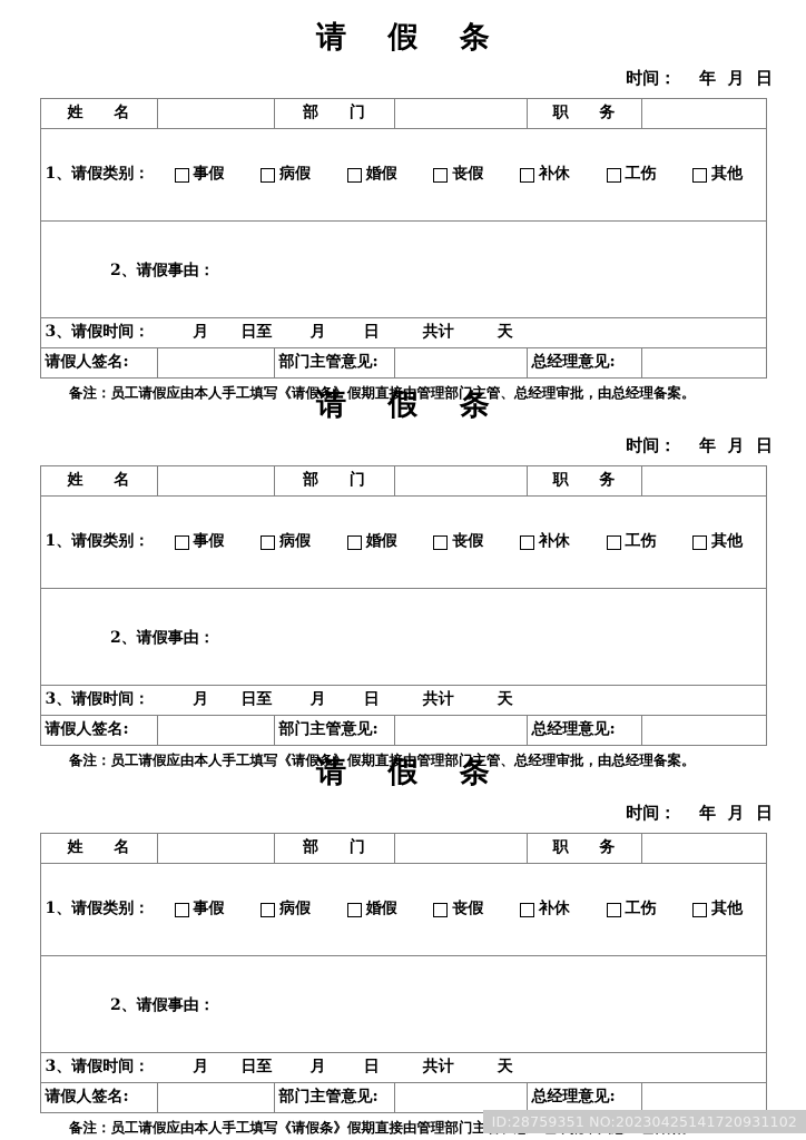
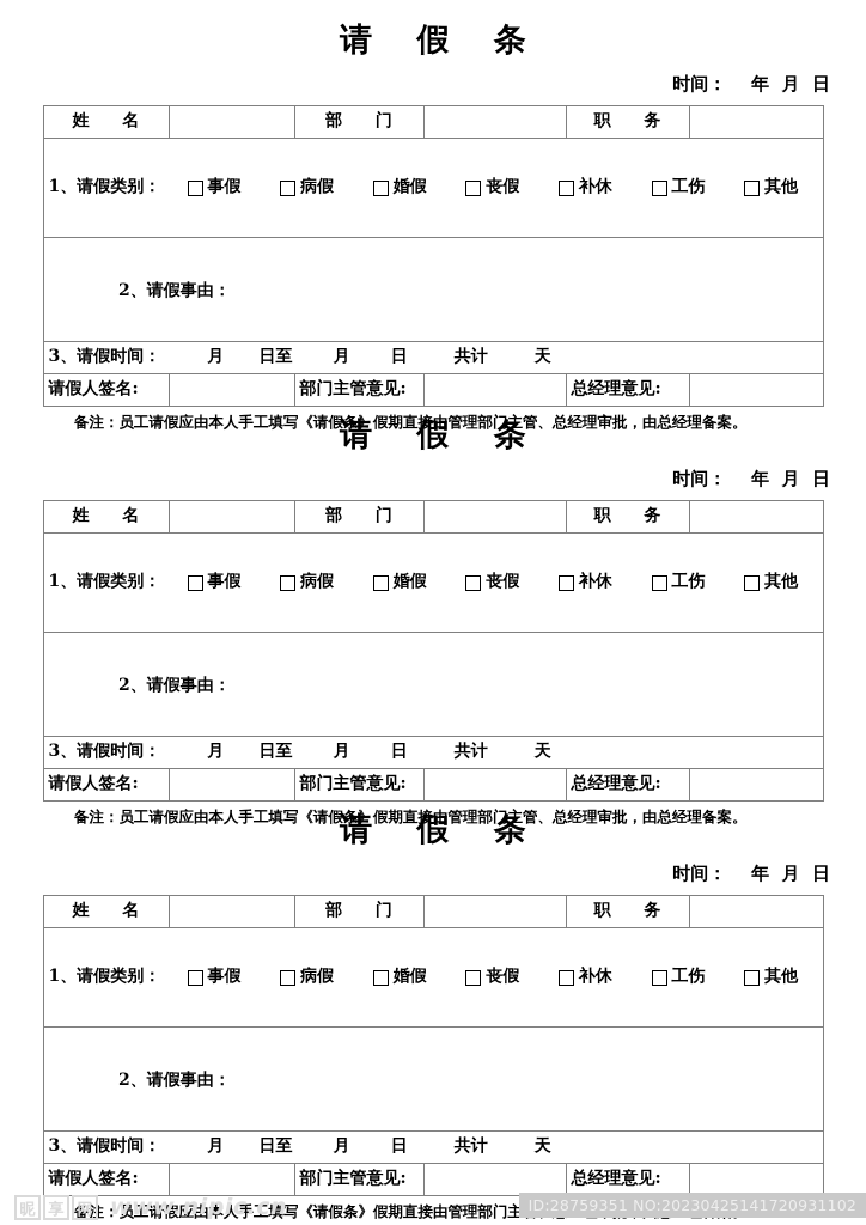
  请 假 条
  时间： 年 月 日
  姓 名		部 门		职 务
  1、请假类别： 事假 病假 婚假 丧假 补休 工伤 其他
  2、请假事由：
  3、请假时间： 月 日至 月 日 共计 天
  请假人签名:		部门主管意见:		总经理意见:
  备注：员工请假应由本人手工填写《请假条》假期直接由管理部门主管、总经理审批，由总经理备案。
  请 假 条
  时间： 年 月 日
  姓 名		部 门		职 务
  1、请假类别： 事假 病假 婚假 丧假 补休 工伤 其他
  2、请假事由：
  3、请假时间： 月 日至 月 日 共计 天
  请假人签名:		部门主管意见:		总经理意见:
  备注：员工请假应由本人手工填写《请假条》假期直接由管理部门主管、总经理审批，由总经理备案。
  请 假 条
  时间： 年 月 日
  姓 名		部 门		职 务
  1、请假类别： 事假 病假 婚假 丧假 补休 工伤 其他
  2、请假事由：
  3、请假时间： 月 日至 月 日 共计 天
  请假人签名:		部门主管意见:		总经理意见:
+ 昵
+ 享
+ 网
+ www.nipic.cn
  ID:28759351 NO:20230425141720931102
